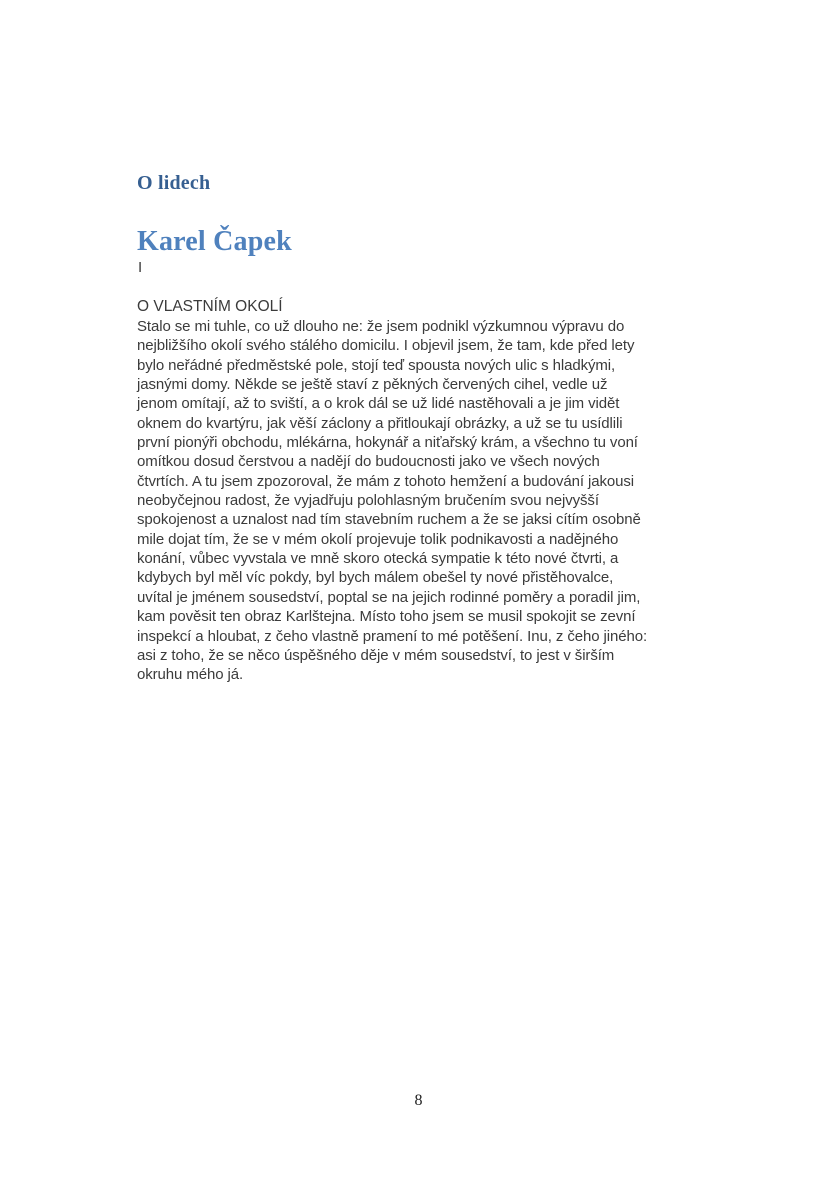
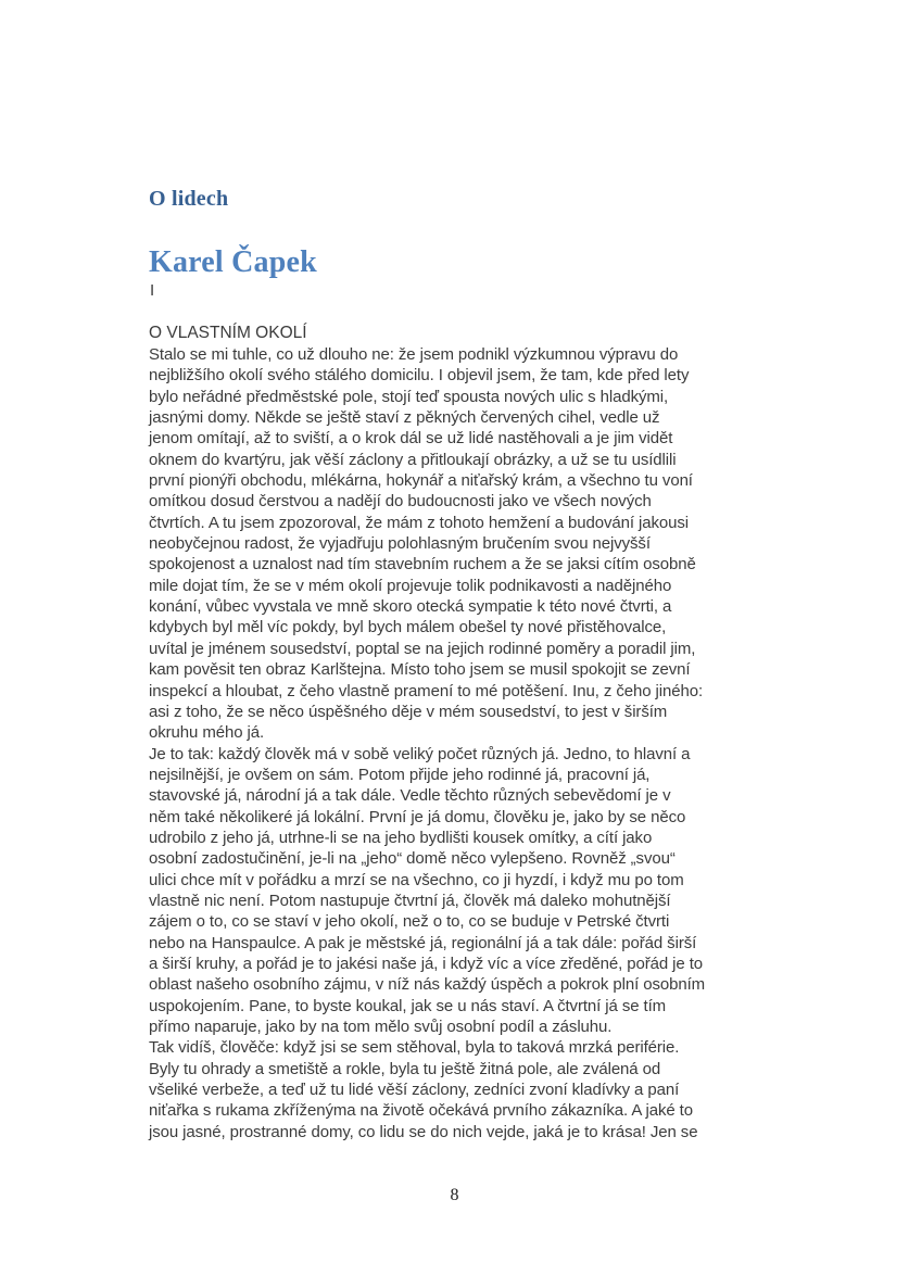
  O lidech
  Karel Čapek
  I
  O VLASTNÍM OKOLÍ
  Stalo se mi tuhle, co už dlouho ne: že jsem podnikl výzkumnou výpravu do
  nejbližšího okolí svého stálého domicilu. I objevil jsem, že tam, kde před lety
  bylo neřádné předměstské pole, stojí teď spousta nových ulic s hladkými,
  jasnými domy. Někde se ještě staví z pěkných červených cihel, vedle už
  jenom omítají, až to sviští, a o krok dál se už lidé nastěhovali a je jim vidět
  oknem do kvartýru, jak věší záclony a přitloukají obrázky, a už se tu usídlili
  první pionýři obchodu, mlékárna, hokynář a niťařský krám, a všechno tu voní
  omítkou dosud čerstvou a nadějí do budoucnosti jako ve všech nových
  čtvrtích. A tu jsem zpozoroval, že mám z tohoto hemžení a budování jakousi
  neobyčejnou radost, že vyjadřuju polohlasným bručením svou nejvyšší
  spokojenost a uznalost nad tím stavebním ruchem a že se jaksi cítím osobně
  mile dojat tím, že se v mém okolí projevuje tolik podnikavosti a nadějného
  konání, vůbec vyvstala ve mně skoro otecká sympatie k této nové čtvrti, a
  kdybych byl měl víc pokdy, byl bych málem obešel ty nové přistěhovalce,
  uvítal je jménem sousedství, poptal se na jejich rodinné poměry a poradil jim,
  kam pověsit ten obraz Karlštejna. Místo toho jsem se musil spokojit se zevní
  inspekcí a hloubat, z čeho vlastně pramení to mé potěšení. Inu, z čeho jiného:
  asi z toho, že se něco úspěšného děje v mém sousedství, to jest v širším
  okruhu mého já.
+ Je to tak: každý člověk má v sobě veliký počet různých já. Jedno, to hlavní a
+ nejsilnější, je ovšem on sám. Potom přijde jeho rodinné já, pracovní já,
+ stavovské já, národní já a tak dále. Vedle těchto různých sebevědomí je v
+ něm také několikeré já lokální. První je já domu, člověku je, jako by se něco
+ udrobilo z jeho já, utrhne-li se na jeho bydlišti kousek omítky, a cítí jako
+ osobní zadostučinění, je-li na „jeho“ domě něco vylepšeno. Rovněž „svou“
+ ulici chce mít v pořádku a mrzí se na všechno, co ji hyzdí, i když mu po tom
+ vlastně nic není. Potom nastupuje čtvrtní já, člověk má daleko mohutnější
+ zájem o to, co se staví v jeho okolí, než o to, co se buduje v Petrské čtvrti
+ nebo na Hanspaulce. A pak je městské já, regionální já a tak dále: pořád širší
+ a širší kruhy, a pořád je to jakési naše já, i když víc a více zředěné, pořád je to
+ oblast našeho osobního zájmu, v níž nás každý úspěch a pokrok plní osobním
+ uspokojením. Pane, to byste koukal, jak se u nás staví. A čtvrtní já se tím
+ přímo naparuje, jako by na tom mělo svůj osobní podíl a zásluhu.
+ Tak vidíš, člověče: když jsi se sem stěhoval, byla to taková mrzká periférie.
+ Byly tu ohrady a smetiště a rokle, byla tu ještě žitná pole, ale zválená od
+ všeliké verbeže, a teď už tu lidé věší záclony, zedníci zvoní kladívky a paní
+ niťařka s rukama zkříženýma na životě očekává prvního zákazníka. A jaké to
+ jsou jasné, prostranné domy, co lidu se do nich vejde, jaká je to krása! Jen se
  8
